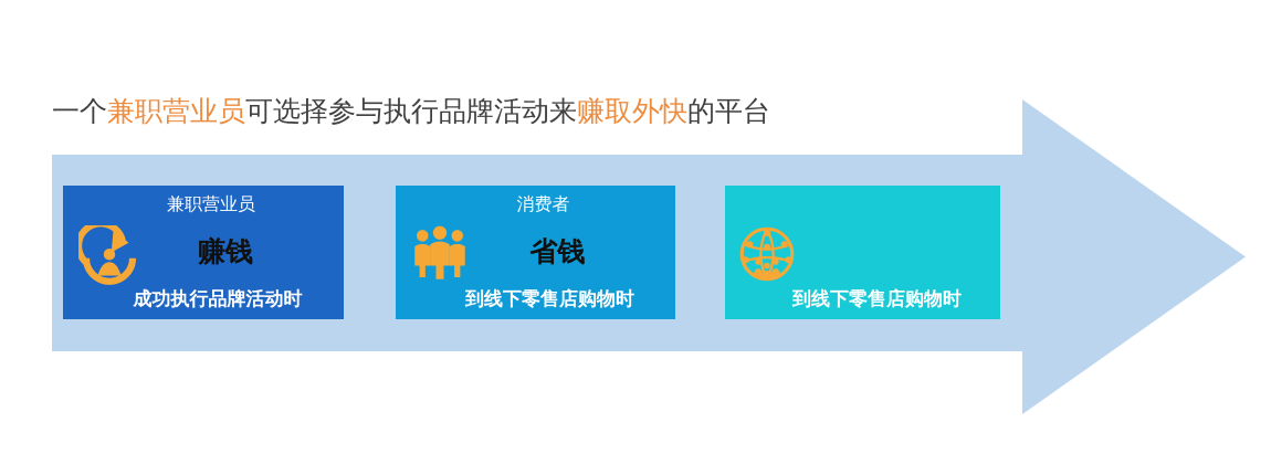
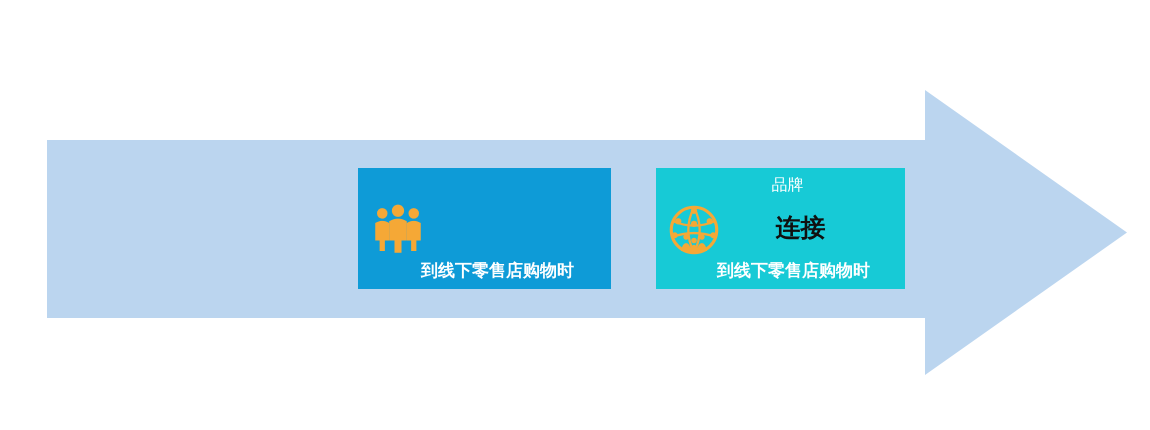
- 一个兼职营业员可选择参与执行品牌活动来赚取外快的平台
- 兼职营业员
- 赚钱
- 成功执行品牌活动时
- 消费者
- 省钱
  到线下零售店购物时
+ 品牌
+ 连接
  到线下零售店购物时
